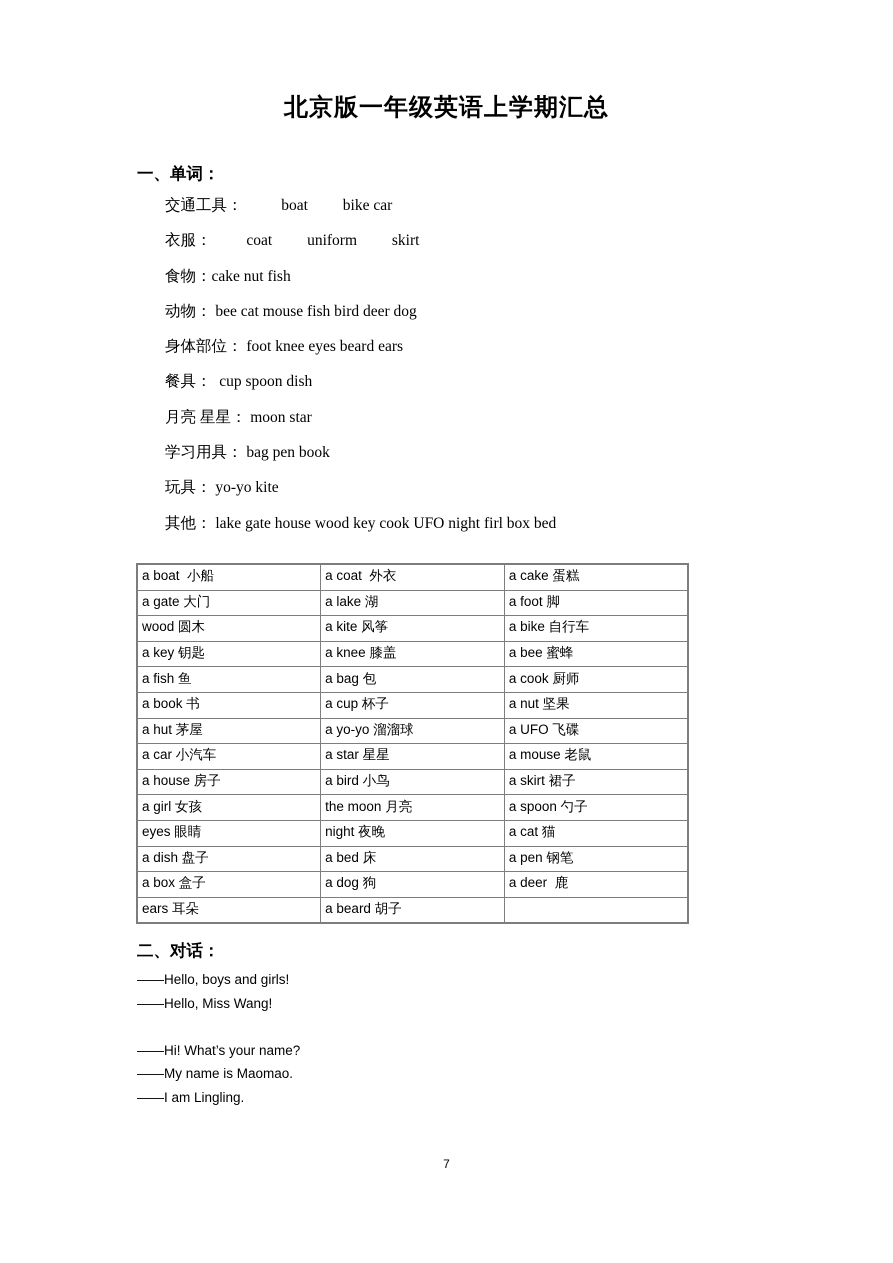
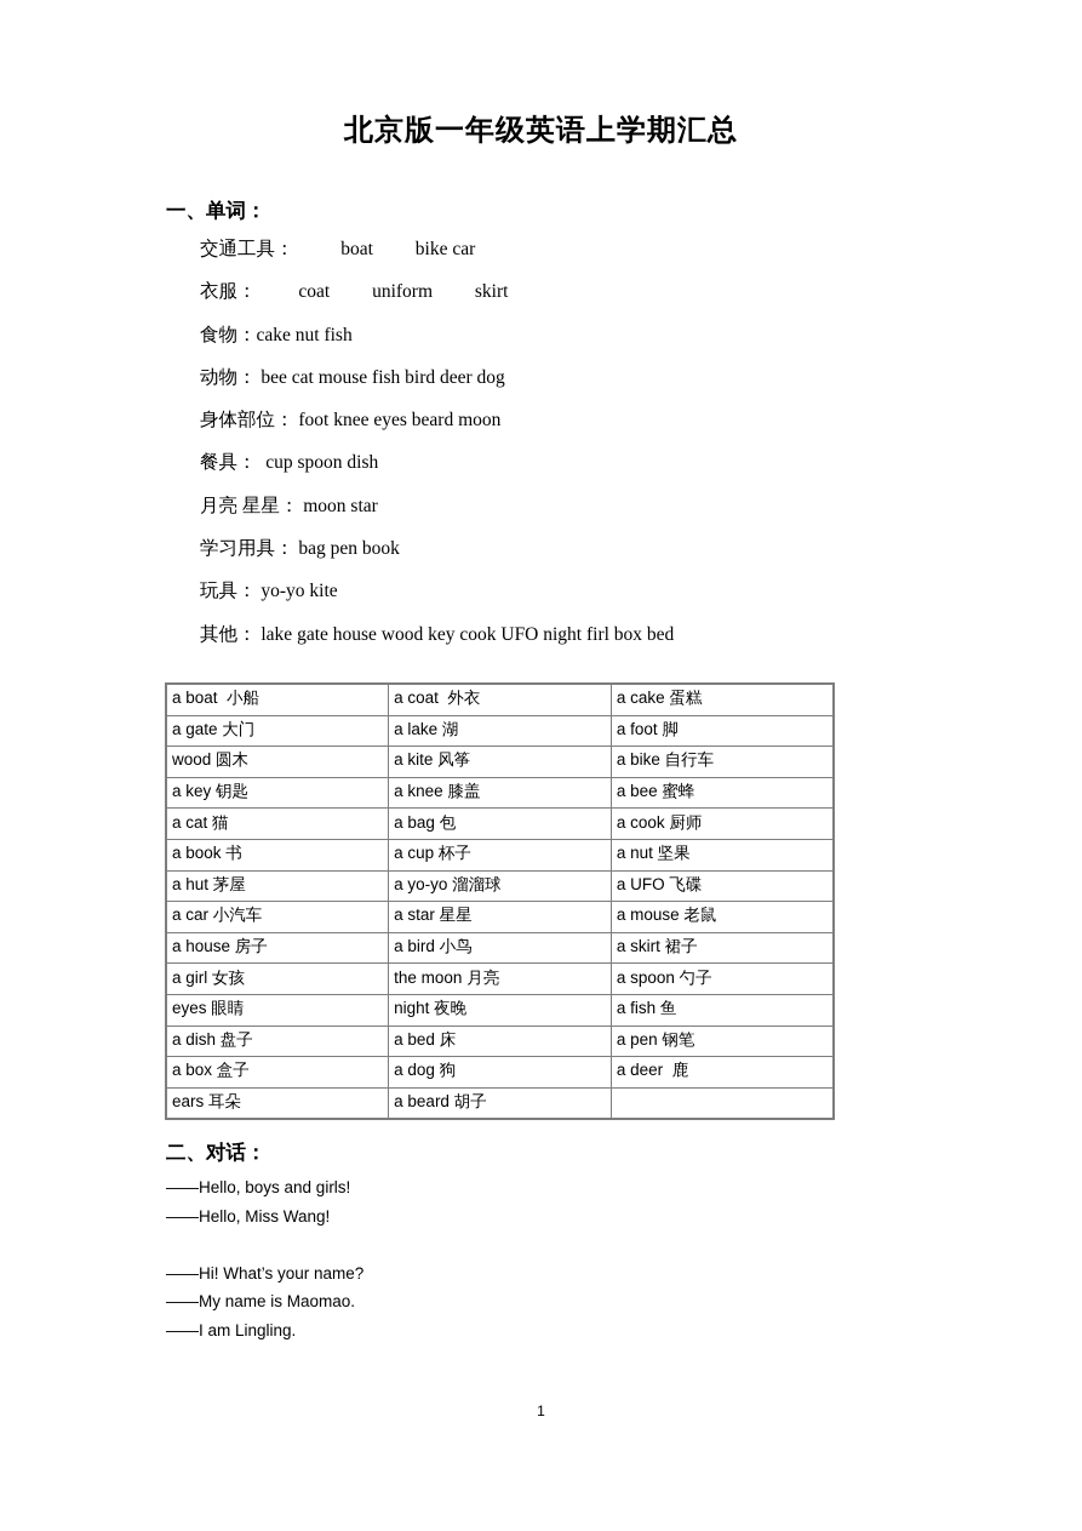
  北京版一年级英语上学期汇总
  一、单词：
  交通工具： boat bike car
  衣服： coat uniform skirt
  食物：cake nut fish
  动物： bee cat mouse fish bird deer dog
- 身体部位： foot knee eyes beard ears
+ 身体部位： foot knee eyes beard moon
  餐具： cup spoon dish
  月亮 星星： moon star
  学习用具： bag pen book
  玩具： yo-yo kite
  其他： lake gate house wood key cook UFO night firl box bed
  a boat 小船	a coat 外衣	a cake 蛋糕
  a gate 大门	a lake 湖	a foot 脚
  wood 圆木	a kite 风筝	a bike 自行车
  a key 钥匙	a knee 膝盖	a bee 蜜蜂
- a fish 鱼	a bag 包	a cook 厨师
+ a cat 猫	a bag 包	a cook 厨师
  a book 书	a cup 杯子	a nut 坚果
  a hut 茅屋	a yo-yo 溜溜球	a UFO 飞碟
  a car 小汽车	a star 星星	a mouse 老鼠
  a house 房子	a bird 小鸟	a skirt 裙子
  a girl 女孩	the moon 月亮	a spoon 勺子
- eyes 眼睛	night 夜晚	a cat 猫
+ eyes 眼睛	night 夜晚	a fish 鱼
  a dish 盘子	a bed 床	a pen 钢笔
  a box 盒子	a dog 狗	a deer 鹿
  ears 耳朵	a beard 胡子
  二、对话：
  ——Hello, boys and girls!
  ——Hello, Miss Wang!
  ——Hi! What’s your name?
  ——My name is Maomao.
  ——I am Lingling.
- 7
+ 1
